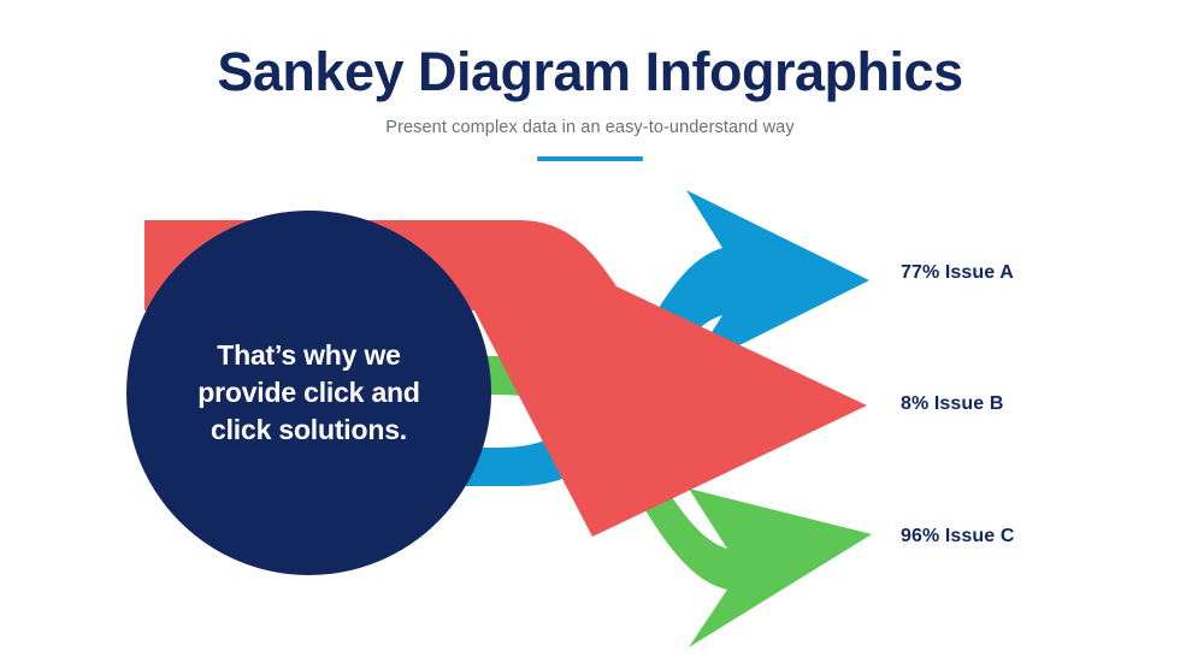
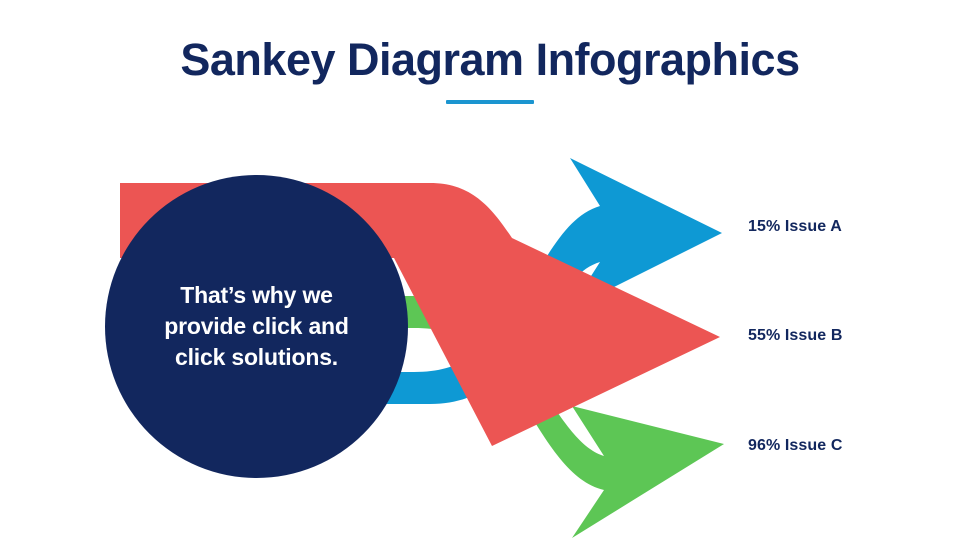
  Sankey Diagram Infographics
- Present complex data in an easy-to-understand way
  That’s why we provide click and click solutions.
- 77% Issue A
+ 15% Issue A
- 8% Issue B
+ 55% Issue B
  96% Issue C
